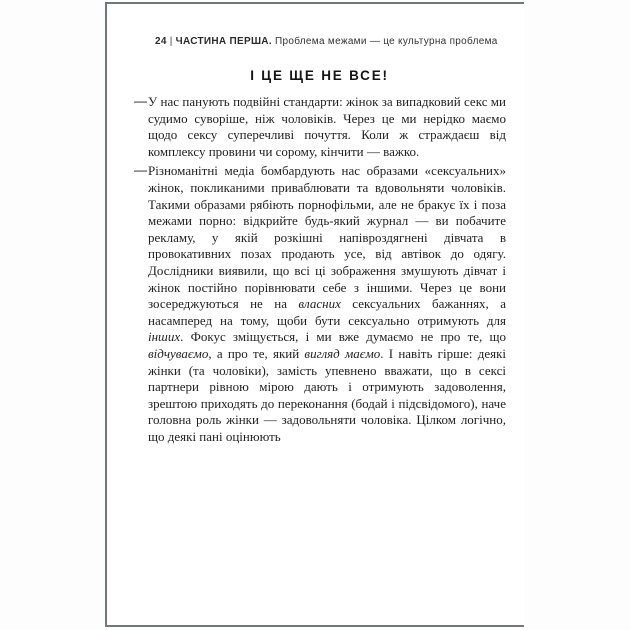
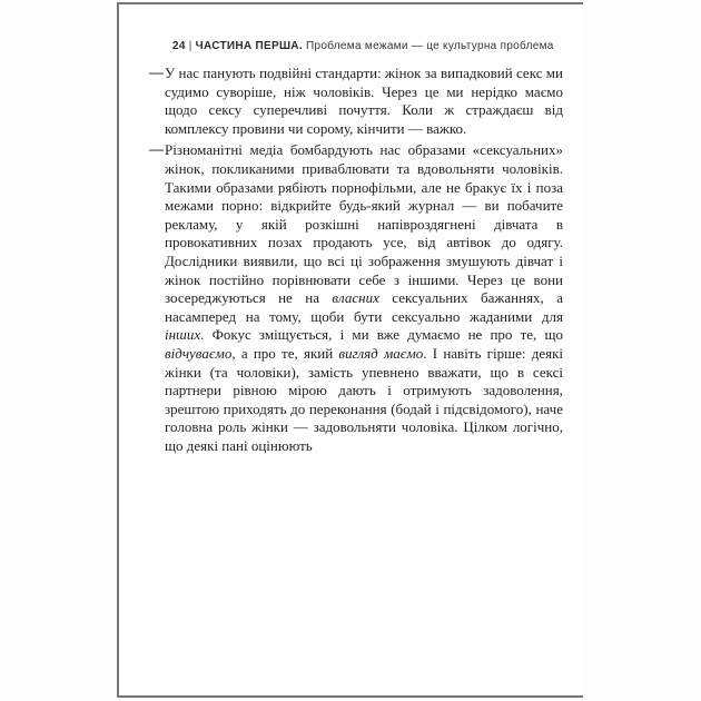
  24 | ЧАСТИНА ПЕРША. Проблема межами — це культурна проблема
- І ЦЕ ЩЕ НЕ ВСЕ!
  —
  У нас панують подвійні стандарти: жінок за випадковий секс ми судимо суворіше, ніж чоловіків. Через це ми нерідко маємо щодо сексу суперечливі почуття. Коли ж страждаєш від комплексу провини чи сорому, кінчити — важко.
  —
- Різноманітні медіа бомбардують нас образами «сексуальних» жінок, покликаними приваблювати та вдовольняти чоловіків. Такими образами рябіють порнофільми, але не бракує їх і поза межами порно: відкрийте будь-який журнал — ви побачите рекламу, у якій розкішні напівроздягнені дівчата в провокативних позах продають усе, від автівок до одягу. Дослідники виявили, що всі ці зображення змушують дівчат і жінок постійно порівнювати себе з іншими. Через це вони зосереджуються не на власних сексуальних бажаннях, а насамперед на тому, щоби бути сексуально отримують для інших. Фокус зміщується, і ми вже думаємо не про те, що відчуваємо, а про те, який вигляд маємо. І навіть гірше: деякі жінки (та чоловіки), замість упевнено вважати, що в сексі партнери рівною мірою дають і отримують задоволення, зрештою приходять до переконання (бодай і підсвідомого), наче головна роль жінки — задовольняти чоловіка. Цілком логічно, що деякі пані оцінюють
+ Різноманітні медіа бомбардують нас образами «сексуальних» жінок, покликаними приваблювати та вдовольняти чоловіків. Такими образами рябіють порнофільми, але не бракує їх і поза межами порно: відкрийте будь-який журнал — ви побачите рекламу, у якій розкішні напівроздягнені дівчата в провокативних позах продають усе, від автівок до одягу. Дослідники виявили, що всі ці зображення змушують дівчат і жінок постійно порівнювати себе з іншими. Через це вони зосереджуються не на власних сексуальних бажаннях, а насамперед на тому, щоби бути сексуально жаданими для інших. Фокус зміщується, і ми вже думаємо не про те, що відчуваємо, а про те, який вигляд маємо. І навіть гірше: деякі жінки (та чоловіки), замість упевнено вважати, що в сексі партнери рівною мірою дають і отримують задоволення, зрештою приходять до переконання (бодай і підсвідомого), наче головна роль жінки — задовольняти чоловіка. Цілком логічно, що деякі пані оцінюють
